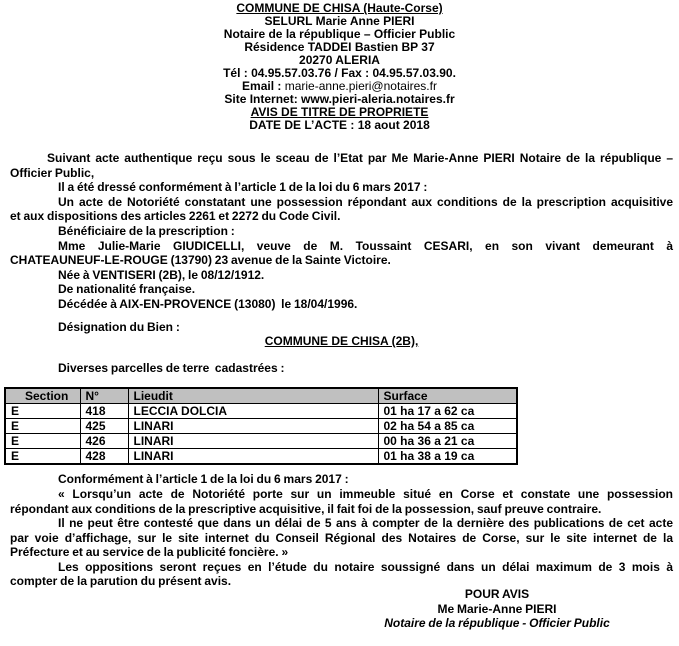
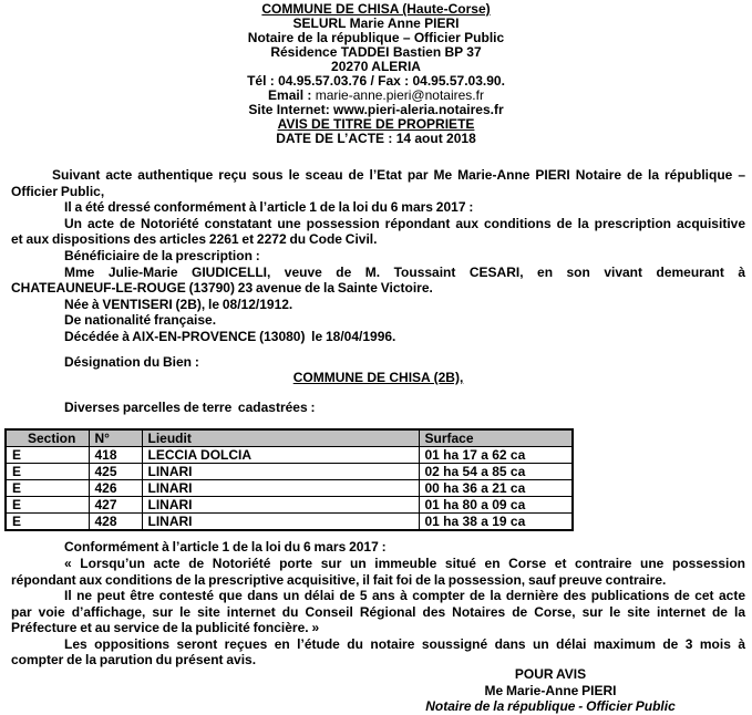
  COMMUNE DE CHISA (Haute-Corse)
  SELURL Marie Anne PIERI
  Notaire de la république – Officier Public
  Résidence TADDEI Bastien BP 37
  20270 ALERIA
  Tél : 04.95.57.03.76 / Fax : 04.95.57.03.90.
  Email : marie-anne.pieri@notaires.fr
  Site Internet: www.pieri-aleria.notaires.fr
  AVIS DE TITRE DE PROPRIETE
- DATE DE L’ACTE : 18 aout 2018
+ DATE DE L’ACTE : 14 aout 2018
  Suivant acte authentique reçu sous le sceau de l’Etat par Me Marie-Anne PIERI Notaire de la république –
  Officier Public,
  Il a été dressé conformément à l’article 1 de la loi du 6 mars 2017 :
  Un acte de Notoriété constatant une possession répondant aux conditions de la prescription acquisitive
  et aux dispositions des articles 2261 et 2272 du Code Civil.
  Bénéficiaire de la prescription :
  Mme Julie-Marie GIUDICELLI, veuve de M. Toussaint CESARI, en son vivant demeurant à
  CHATEAUNEUF-LE-ROUGE (13790) 23 avenue de la Sainte Victoire.
  Née à VENTISERI (2B), le 08/12/1912.
  De nationalité française.
  Décédée à AIX-EN-PROVENCE (13080) le 18/04/1996.
  Désignation du Bien :
  COMMUNE DE CHISA (2B),
  Diverses parcelles de terre cadastrées :
  Section	N°	Lieudit	Surface
  E	418	LECCIA DOLCIA	01 ha 17 a 62 ca
  E	425	LINARI	02 ha 54 a 85 ca
  E	426	LINARI	00 ha 36 a 21 ca
+ E	427	LINARI	01 ha 80 a 09 ca
  E	428	LINARI	01 ha 38 a 19 ca
  Conformément à l’article 1 de la loi du 6 mars 2017 :
- « Lorsqu’un acte de Notoriété porte sur un immeuble situé en Corse et constate une possession
+ « Lorsqu’un acte de Notoriété porte sur un immeuble situé en Corse et contraire une possession
  répondant aux conditions de la prescriptive acquisitive, il fait foi de la possession, sauf preuve contraire.
  Il ne peut être contesté que dans un délai de 5 ans à compter de la dernière des publications de cet acte
  par voie d’affichage, sur le site internet du Conseil Régional des Notaires de Corse, sur le site internet de la
  Préfecture et au service de la publicité foncière. »
  Les oppositions seront reçues en l’étude du notaire soussigné dans un délai maximum de 3 mois à
  compter de la parution du présent avis.
  POUR AVIS
  Me Marie-Anne PIERI
  Notaire de la république - Officier Public
